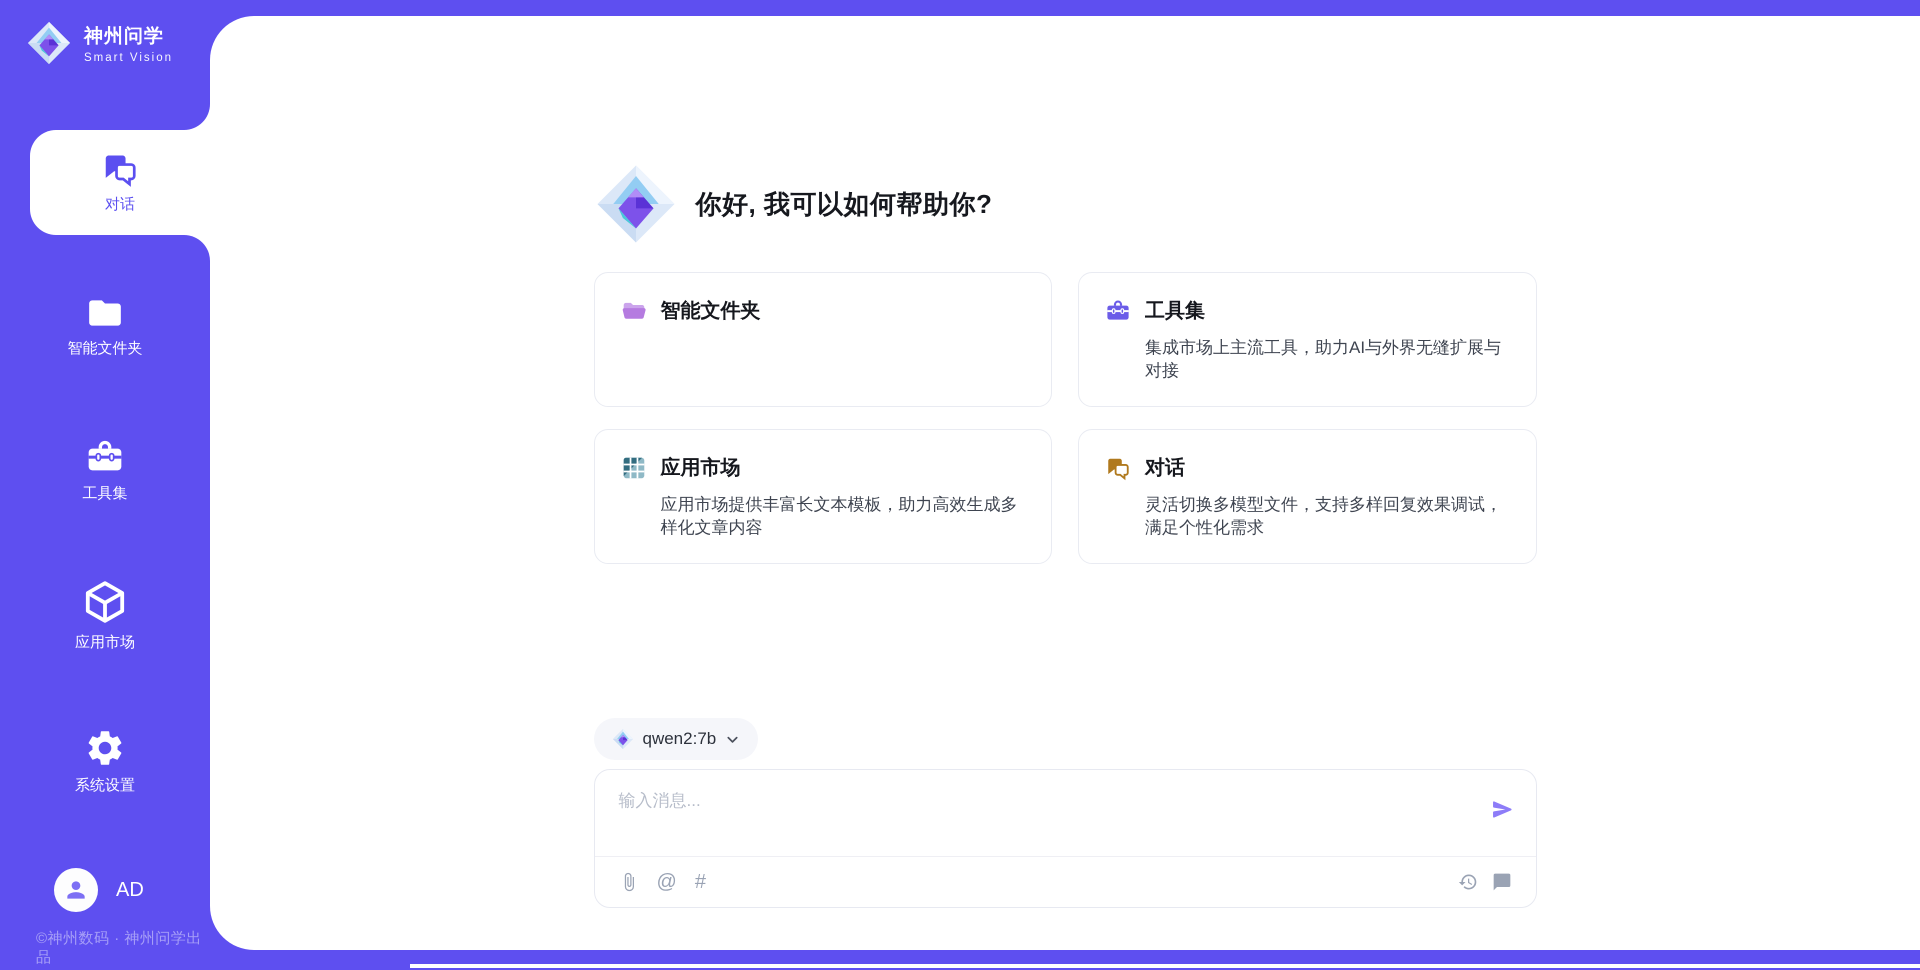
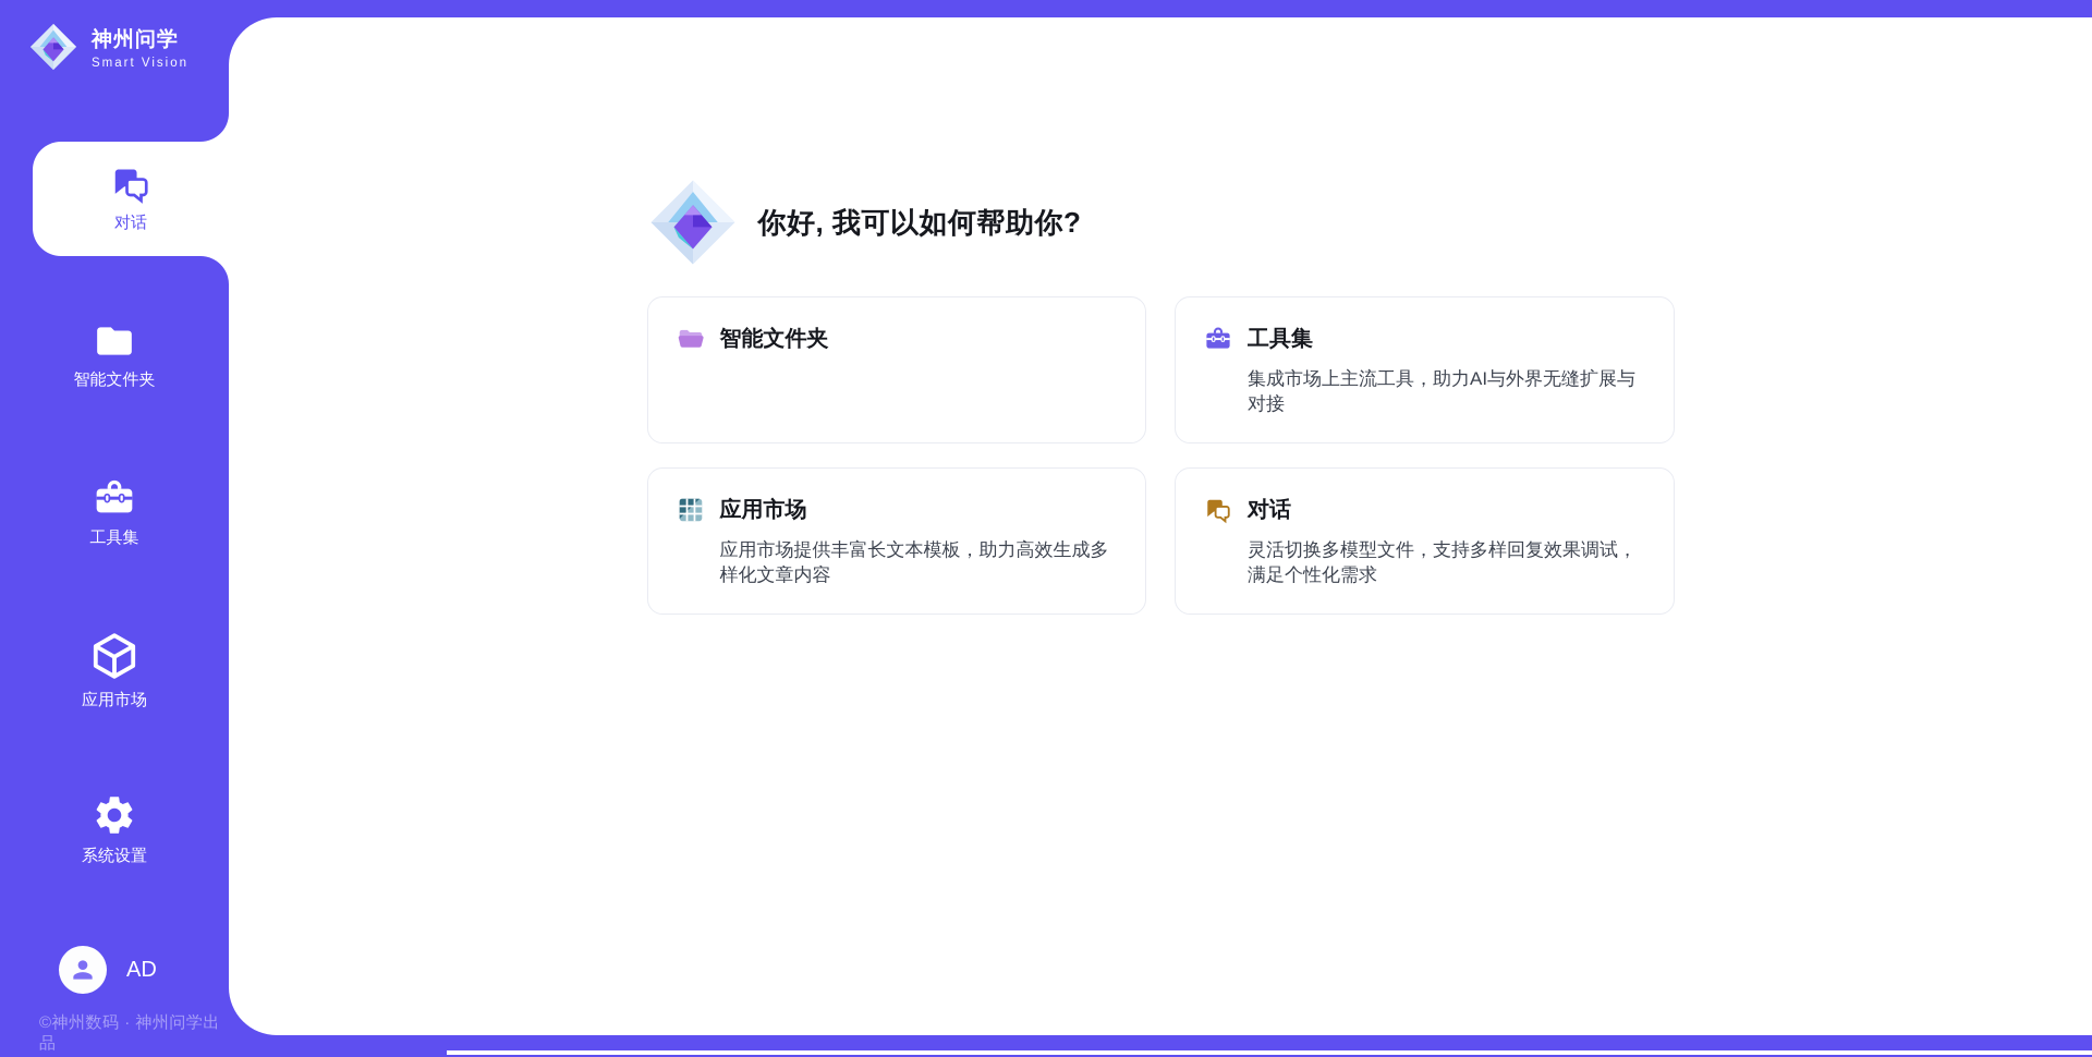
  神州问学
  Smart Vision
  对话
  智能文件夹
  工具集
  应用市场
  系统设置
  AD
  ©神州数码 · 神州问学出品
  你好, 我可以如何帮助你?
  智能文件夹
  工具集
  集成市场上主流工具，助力AI与外界无缝扩展与对接
  应用市场
  应用市场提供丰富长文本模板，助力高效生成多样化文章内容
  对话
  灵活切换多模型文件，支持多样回复效果调试，满足个性化需求
- qwen2:7b
- 输入消息...
- @
- #
